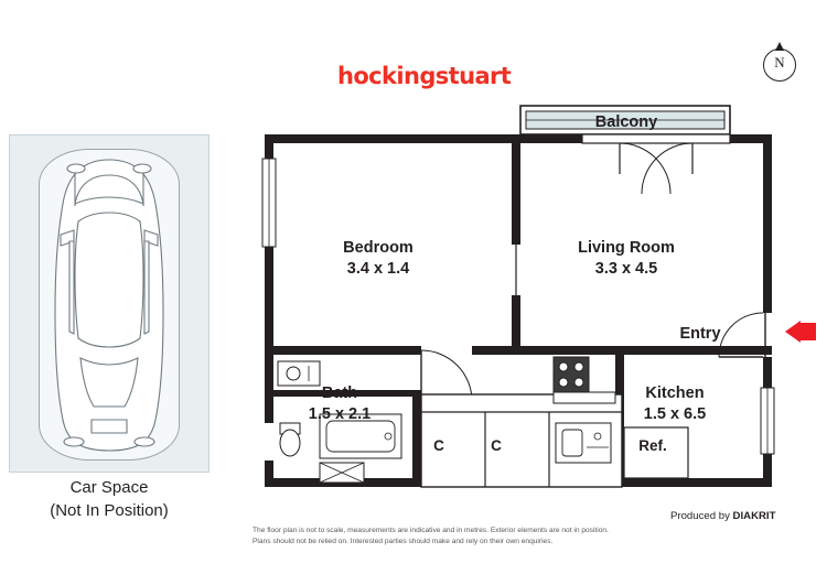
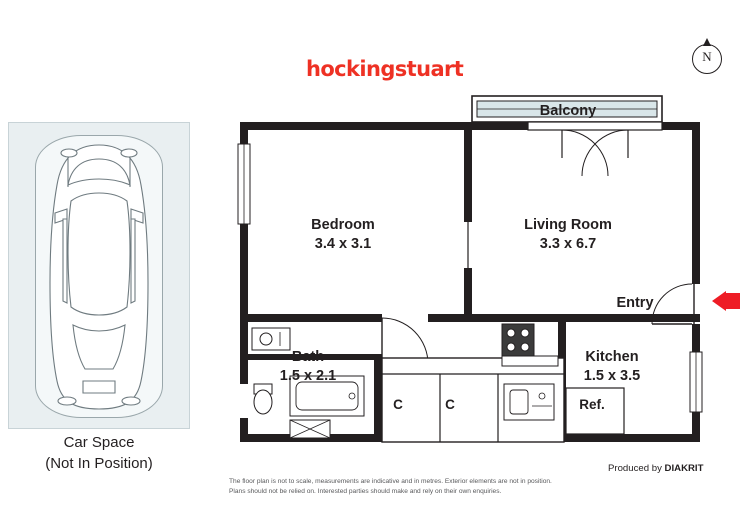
  hockingstuart
  N
  Car Space
  (Not In Position)
  Balcony
  Bedroom
- 3.4 x 1.4
+ 3.4 x 3.1
  Living Room
- 3.3 x 4.5
+ 3.3 x 6.7
  Entry
  Bath
  1.5 x 2.1
  Kitchen
- 1.5 x 6.5
+ 1.5 x 3.5
  Ref.
  C
  C
  Produced by DIAKRIT
